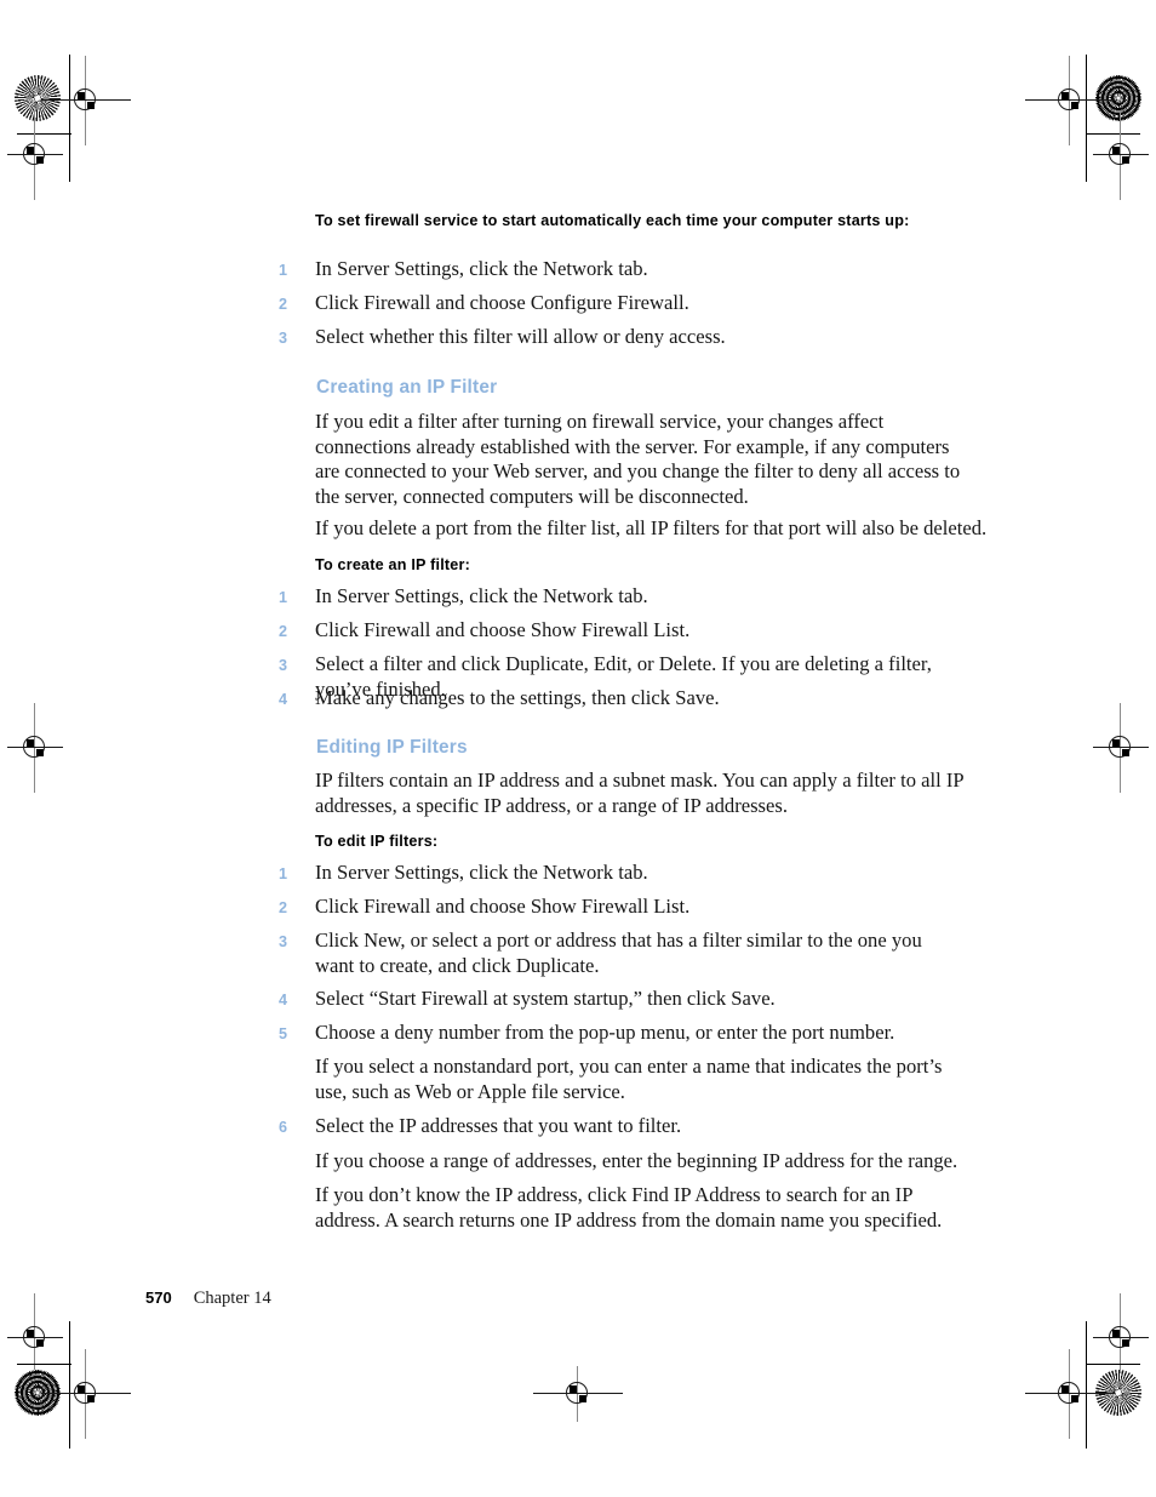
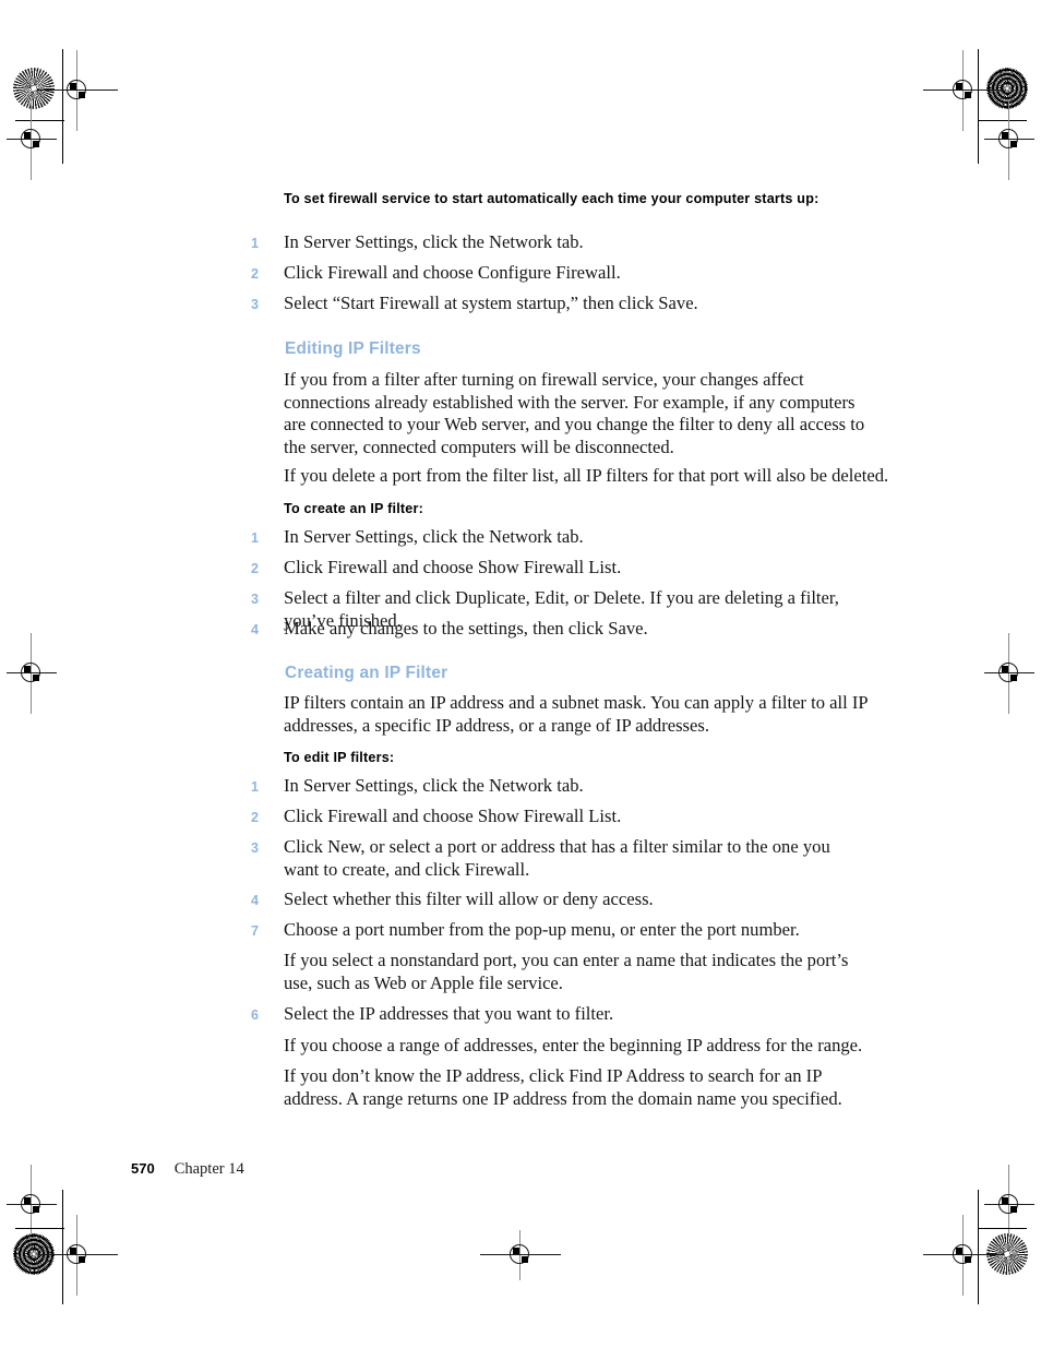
  To set firewall service to start automatically each time your computer starts up:
  1
  In Server Settings, click the Network tab.
  2
  Click Firewall and choose Configure Firewall.
  3
- Select whether this filter will allow or deny access.
+ Select “Start Firewall at system startup,” then click Save.
- Creating an IP Filter
+ Editing IP Filters
- If you edit a filter after turning on firewall service, your changes affect connections already established with the server. For example, if any computers are connected to your Web server, and you change the filter to deny all access to the server, connected computers will be disconnected.
+ If you from a filter after turning on firewall service, your changes affect connections already established with the server. For example, if any computers are connected to your Web server, and you change the filter to deny all access to the server, connected computers will be disconnected.
  If you delete a port from the filter list, all IP filters for that port will also be deleted.
  To create an IP filter:
  1
  In Server Settings, click the Network tab.
  2
  Click Firewall and choose Show Firewall List.
  3
  Select a filter and click Duplicate, Edit, or Delete. If you are deleting a filter, you’ve finished.
  4
  Make any changes to the settings, then click Save.
- Editing IP Filters
+ Creating an IP Filter
  IP filters contain an IP address and a subnet mask. You can apply a filter to all IP addresses, a specific IP address, or a range of IP addresses.
  To edit IP filters:
  1
  In Server Settings, click the Network tab.
  2
  Click Firewall and choose Show Firewall List.
  3
- Click New, or select a port or address that has a filter similar to the one you want to create, and click Duplicate.
+ Click New, or select a port or address that has a filter similar to the one you want to create, and click Firewall.
  4
- Select “Start Firewall at system startup,” then click Save.
+ Select whether this filter will allow or deny access.
- 5
+ 7
- Choose a deny number from the pop-up menu, or enter the port number.
+ Choose a port number from the pop-up menu, or enter the port number.
  If you select a nonstandard port, you can enter a name that indicates the port’s use, such as Web or Apple file service.
  6
  Select the IP addresses that you want to filter.
  If you choose a range of addresses, enter the beginning IP address for the range.
- If you don’t know the IP address, click Find IP Address to search for an IP address. A search returns one IP address from the domain name you specified.
+ If you don’t know the IP address, click Find IP Address to search for an IP address. A range returns one IP address from the domain name you specified.
  570 Chapter 14
